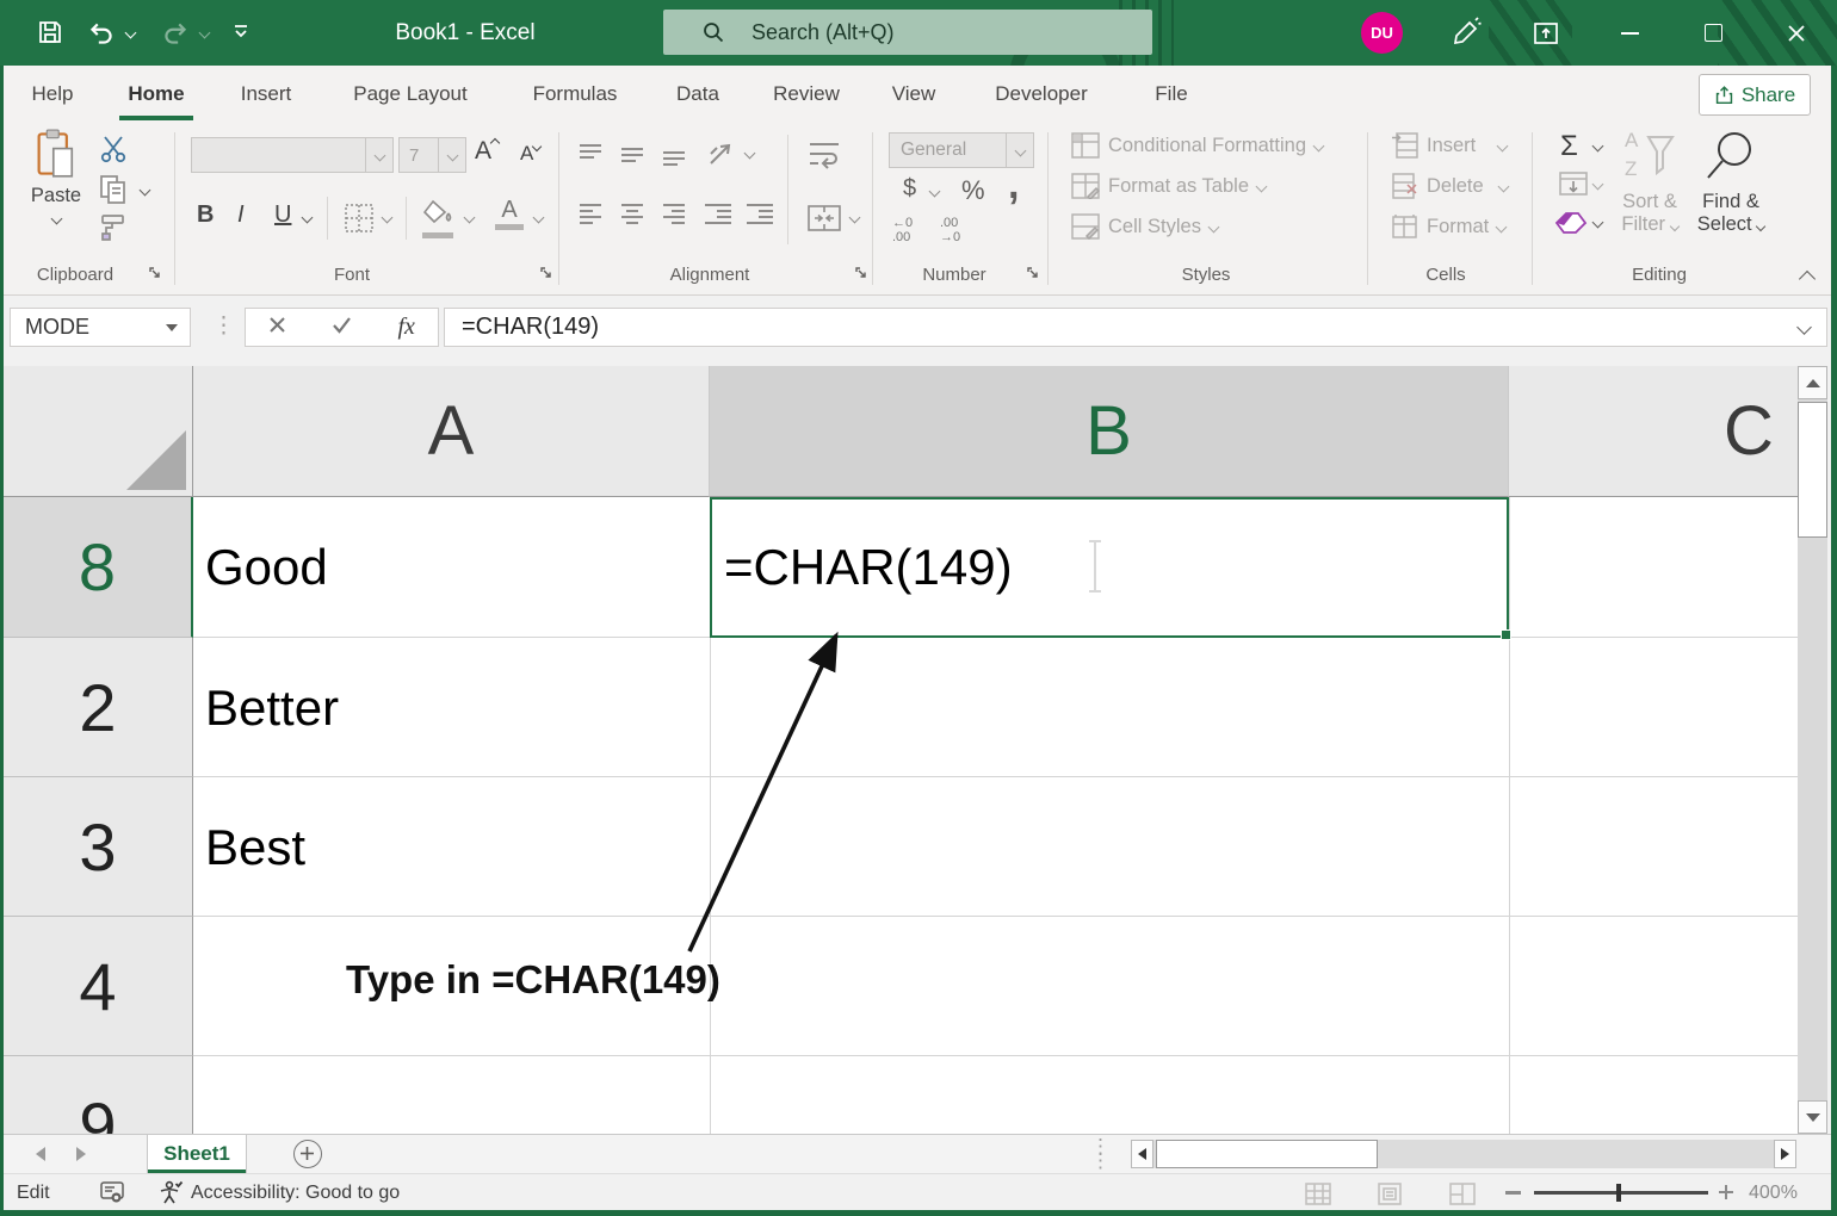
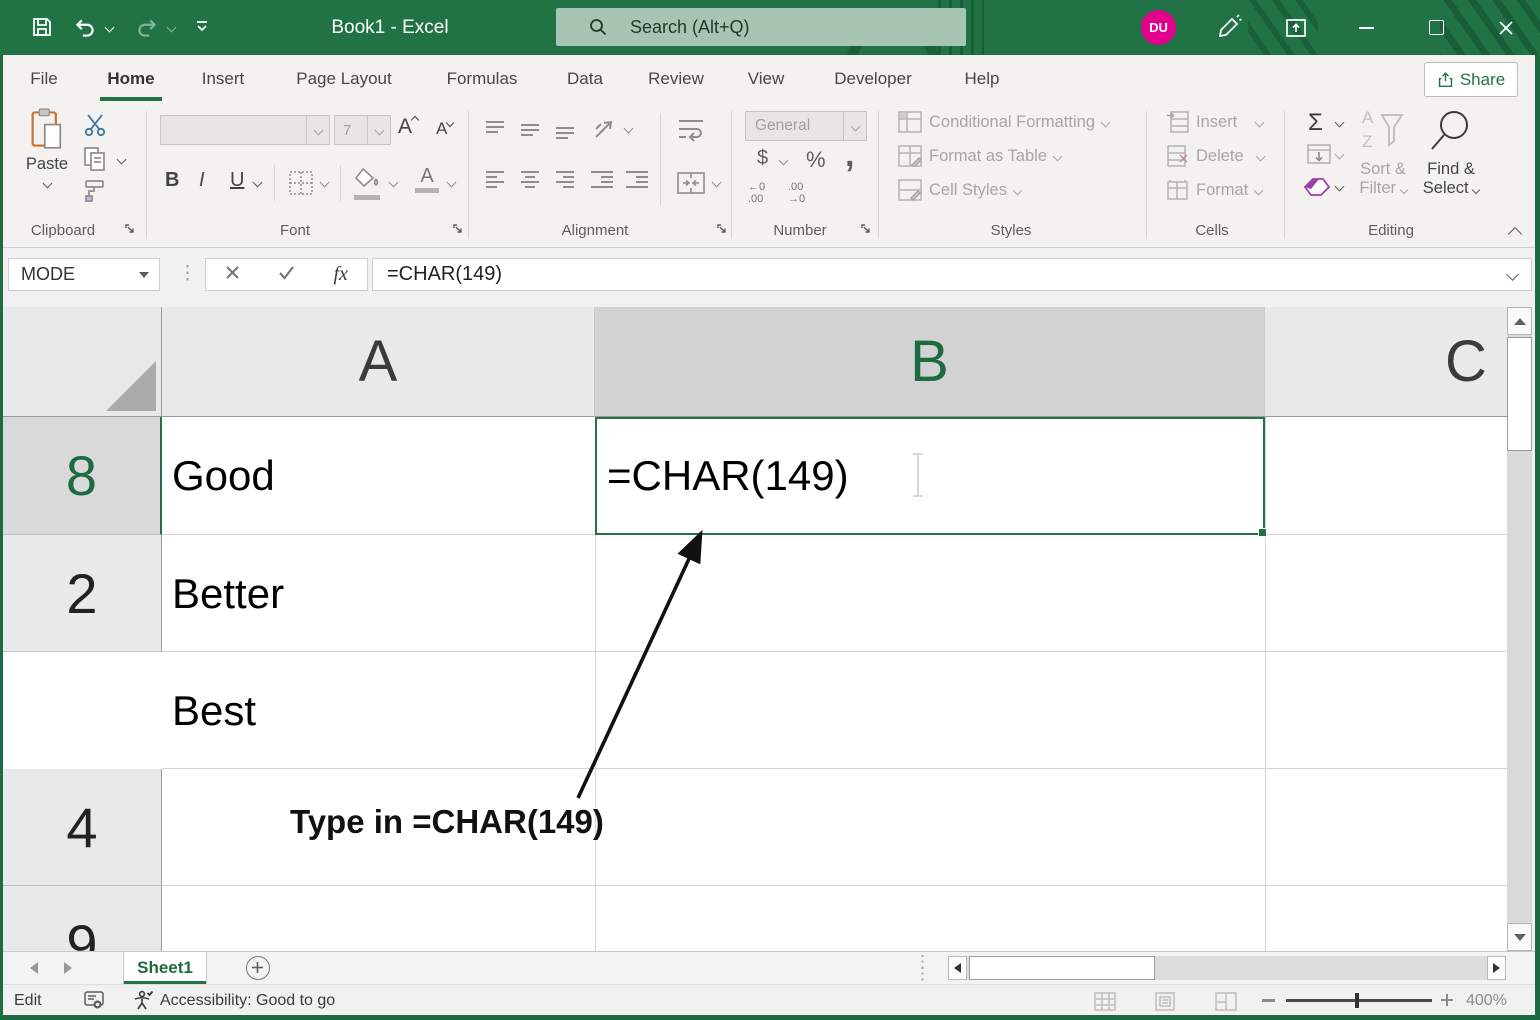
  Book1 - Excel
  Search (Alt+Q)
  DU
- Help
+ File
  Home
  Insert
  Page Layout
  Formulas
  Data
  Review
  View
  Developer
- File
+ Help
  Share
  Paste
  Clipboard
  7
  A
  A
  B
  I
  U
  A
  Font
  Alignment
  General
  $
  %
  ,
  ←0
  .00
  .00
  →0
  Number
  Conditional Formatting
  Format as Table
  Cell Styles
  Styles
  Insert
  Delete
  Format
  Cells
  Σ
  A
  Z
  Sort &
  Filter
  Find &
  Select
  Editing
  MODE
  ⋮
  fx
  =CHAR(149)
  A
  B
  C
  8
  2
- 3
  4
  9
  Good
  Better
  Best
  =CHAR(149)
  Type in =CHAR(149)
  Sheet1
  ⋮
  ⋮
  Edit
  Accessibility: Good to go
  400%
